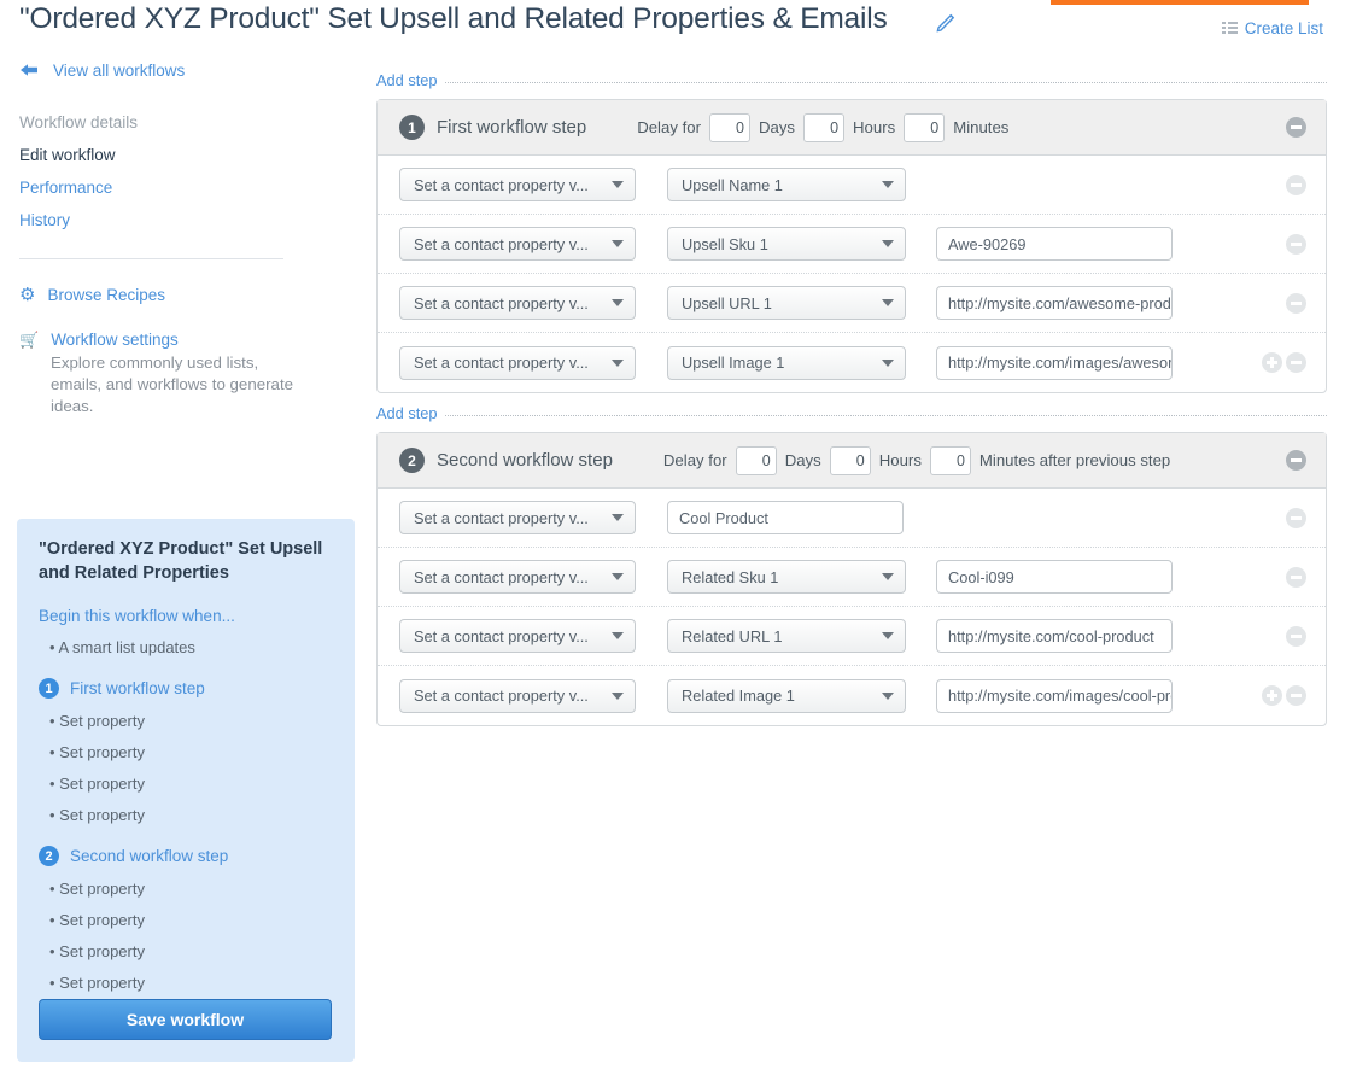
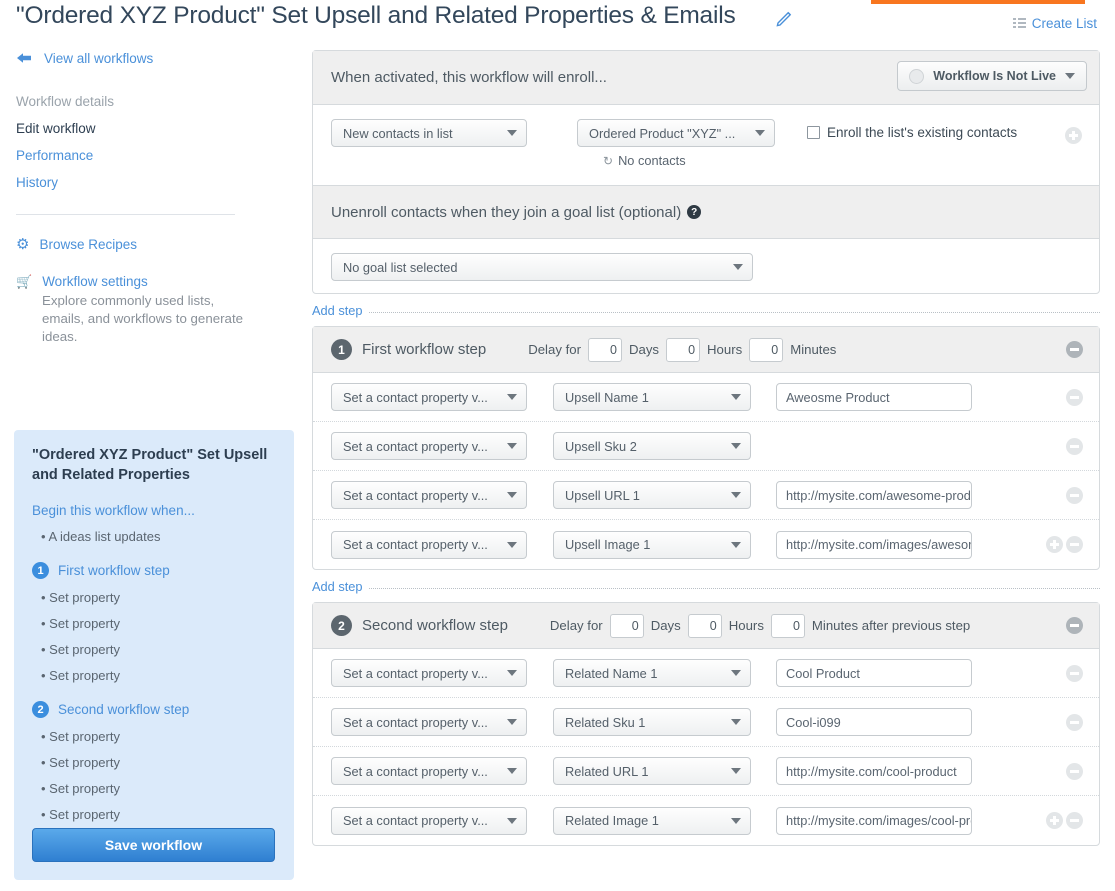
  "Ordered XYZ Product" Set Upsell and Related Properties & Emails
  Create List
  View all workflows
  Workflow details
  Edit workflow
  Performance
  History
  ⚙
  Browse Recipes
  🛒
  Workflow settings
  Explore commonly used lists, emails, and workflows to generate ideas.
  "Ordered XYZ Product" Set Upsell and Related Properties
  Begin this workflow when...
- • A smart list updates
+ • A ideas list updates
  1
  First workflow step
  • Set property
  • Set property
  • Set property
  • Set property
  2
  Second workflow step
  • Set property
  • Set property
  • Set property
  • Set property
  Save workflow
+ When activated, this workflow will enroll...
+ Workflow Is Not Live
+ New contacts in list
+ Ordered Product "XYZ" ...
+ ↻
+ No contacts
+ Enroll the list's existing contacts
+ Unenroll contacts when they join a goal list (optional)
+ ?
+ No goal list selected
  Add step
  1
  First workflow step
  Delay for
  0
  Days
  0
  Hours
  0
  Minutes
  Set a contact property v...
  Upsell Name 1
+ Aweosme Product
  Set a contact property v...
- Upsell Sku 1
+ Upsell Sku 2
- Awe-90269
  Set a contact property v...
  Upsell URL 1
  http://mysite.com/awesome-prod
  Set a contact property v...
  Upsell Image 1
  http://mysite.com/images/aweso
  Add step
  2
  Second workflow step
  Delay for
  0
  Days
  0
  Hours
  0
  Minutes after previous step
  Set a contact property v...
+ Related Name 1
  Cool Product
  Set a contact property v...
  Related Sku 1
  Cool-i099
  Set a contact property v...
  Related URL 1
  http://mysite.com/cool-product
  Set a contact property v...
  Related Image 1
  http://mysite.com/images/cool-pr
